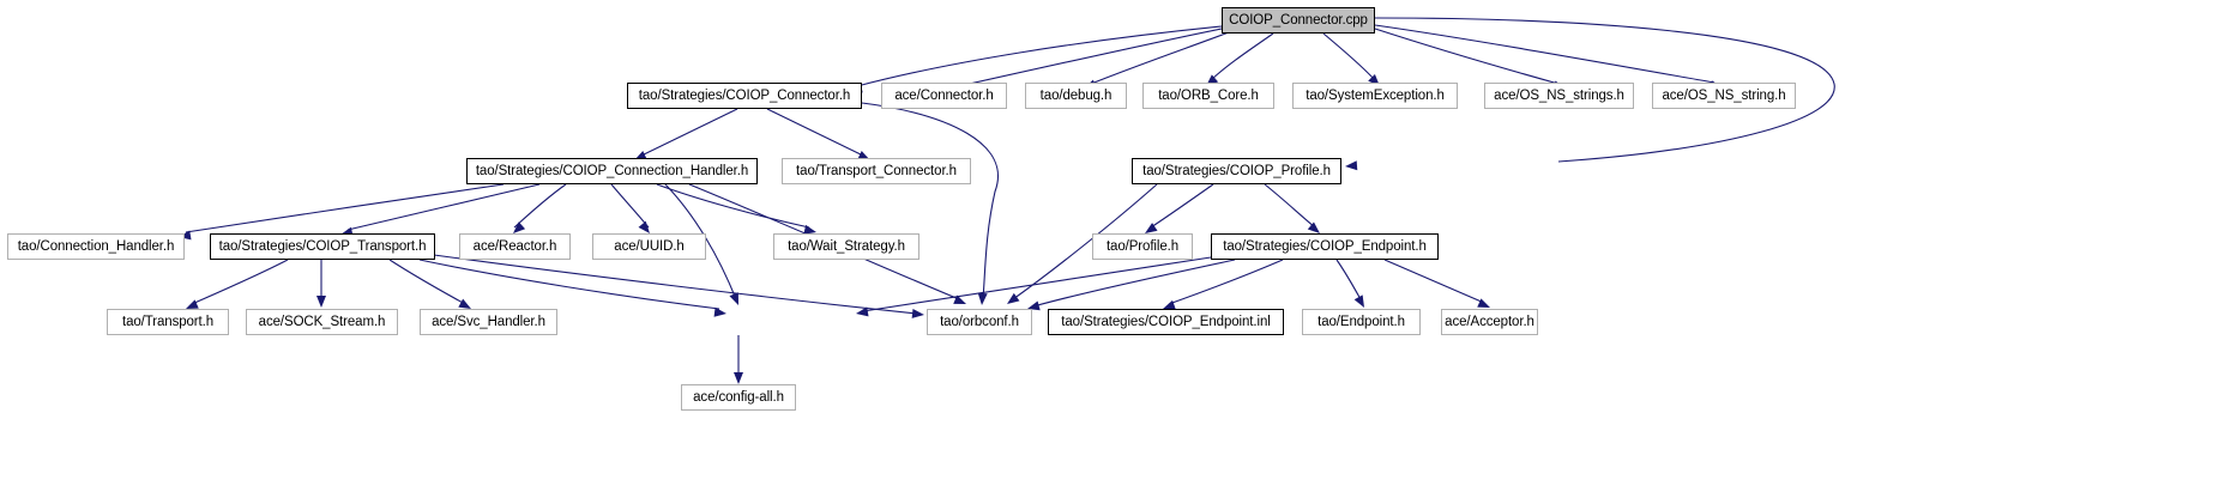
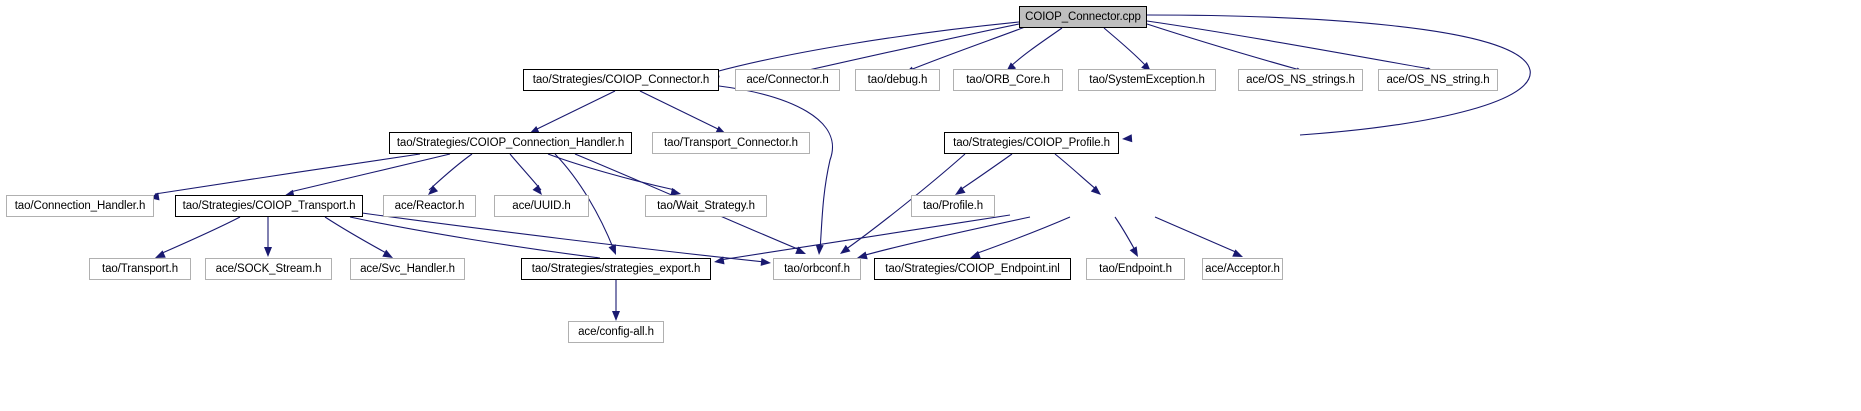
  COIOP_Connector.cpp
  tao/Strategies/COIOP_Connector.h
  ace/Connector.h
  tao/debug.h
  tao/ORB_Core.h
  tao/SystemException.h
  ace/OS_NS_strings.h
  ace/OS_NS_string.h
  tao/Strategies/COIOP_Connection_Handler.h
  tao/Transport_Connector.h
  tao/Strategies/COIOP_Profile.h
  tao/Connection_Handler.h
  tao/Strategies/COIOP_Transport.h
  ace/Reactor.h
  ace/UUID.h
  tao/Wait_Strategy.h
  tao/Profile.h
- tao/Strategies/COIOP_Endpoint.h
  tao/Transport.h
  ace/SOCK_Stream.h
  ace/Svc_Handler.h
+ tao/Strategies/strategies_export.h
  tao/orbconf.h
  tao/Strategies/COIOP_Endpoint.inl
  tao/Endpoint.h
  ace/Acceptor.h
  ace/config-all.h
